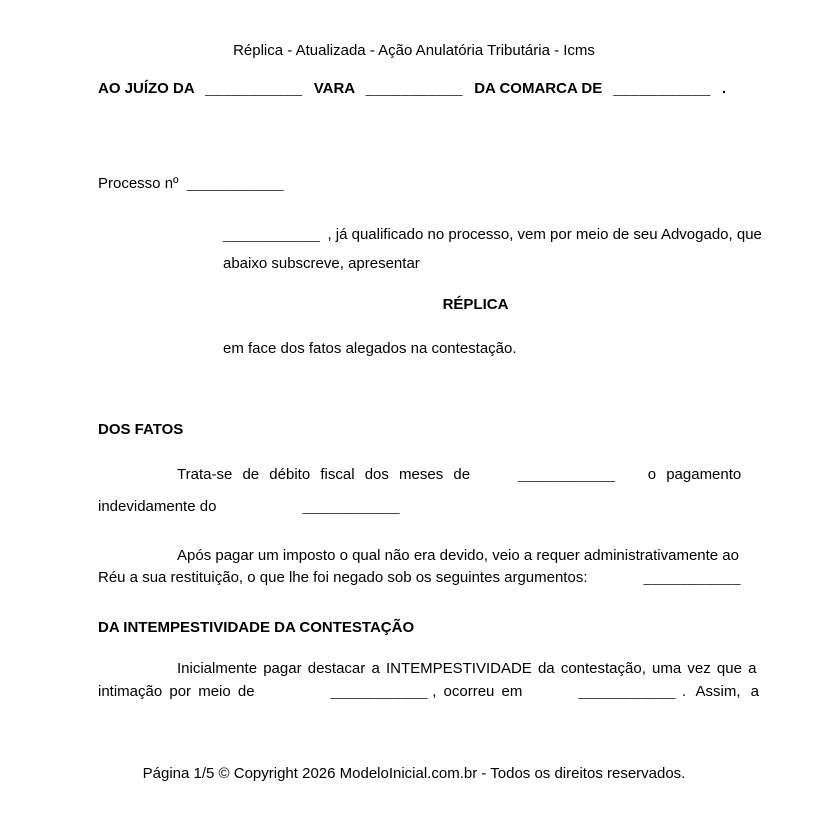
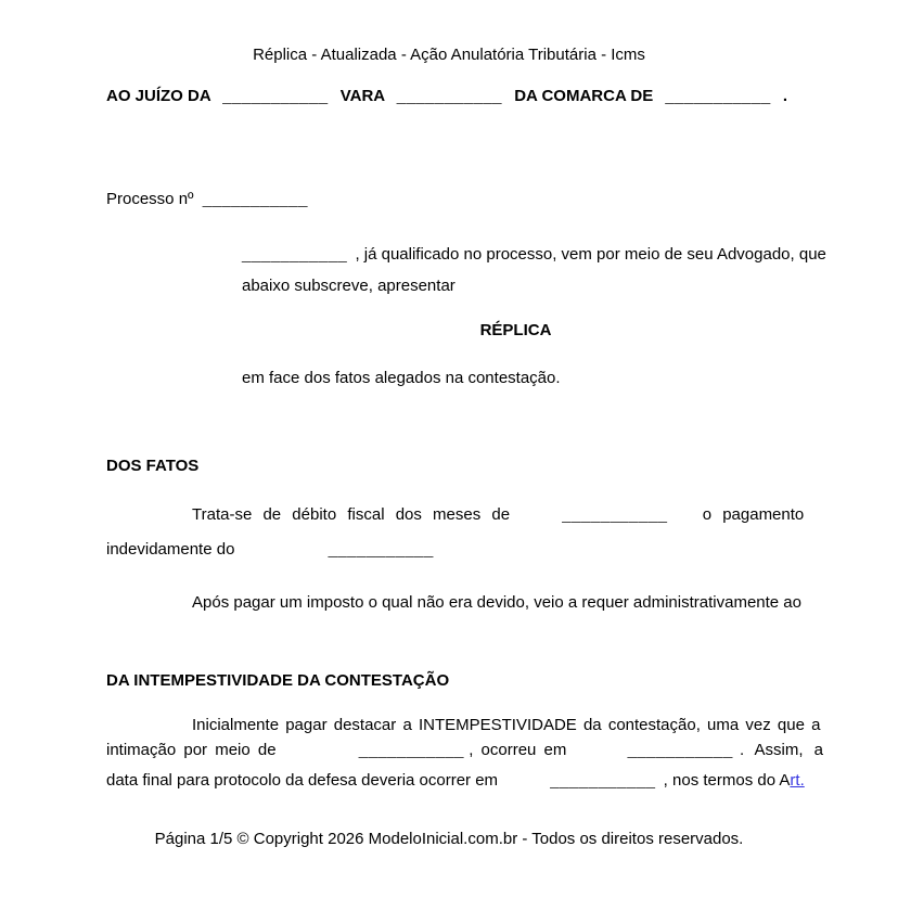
  Réplica - Atualizada - Ação Anulatória Tributária - Icms
  AO JUÍZO DA ___________ VARA ___________ DA COMARCA DE ___________ .
  Processo nº ___________
  ___________ , já qualificado no processo, vem por meio de seu Advogado, que
  abaixo subscreve, apresentar
  RÉPLICA
  em face dos fatos alegados na contestação.
  DOS FATOS
  Trata-se de débito fiscal dos meses de ___________ o pagamento
  indevidamente do ___________
  Após pagar um imposto o qual não era devido, veio a requer administrativamente ao
- Réu a sua restituição, o que lhe foi negado sob os seguintes argumentos: ___________
  DA INTEMPESTIVIDADE DA CONTESTAÇÃO
  Inicialmente pagar destacar a INTEMPESTIVIDADE da contestação, uma vez que a
  intimação por meio de ___________ , ocorreu em ___________ . Assim, a
+ data final para protocolo da defesa deveria ocorrer em ___________ , nos termos do Art.
  Página 1/5 © Copyright 2026 ModeloInicial.com.br - Todos os direitos reservados.
